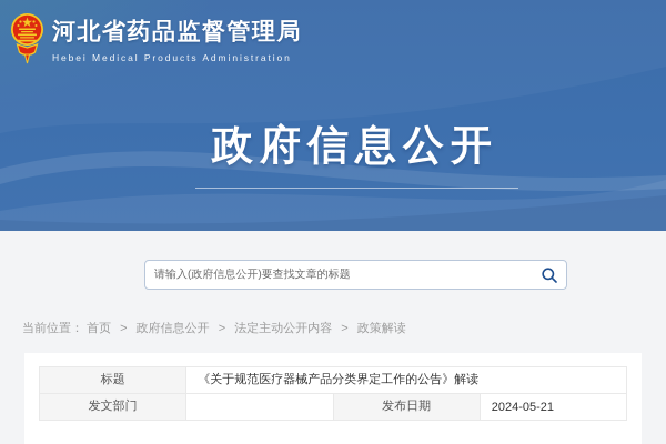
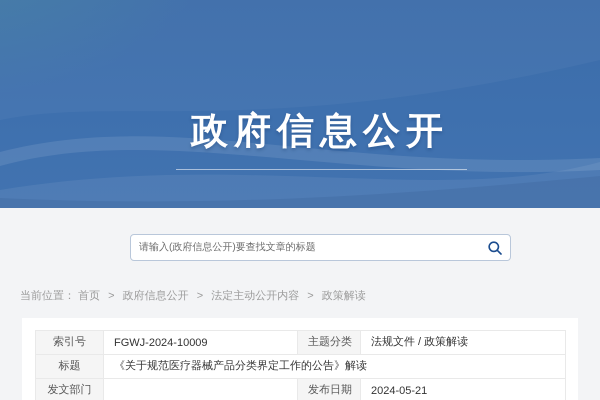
- 河北省药品监督管理局
- Hebei Medical Products Administration
  政府信息公开
  请输入(政府信息公开)要查找文章的标题
  当前位置： 首页 > 政府信息公开 > 法定主动公开内容 > 政策解读
+ 索引号	FGWJ-2024-10009	主题分类	法规文件 / 政策解读
  标题	《关于规范医疗器械产品分类界定工作的公告》解读
  发文部门		发布日期	2024-05-21
